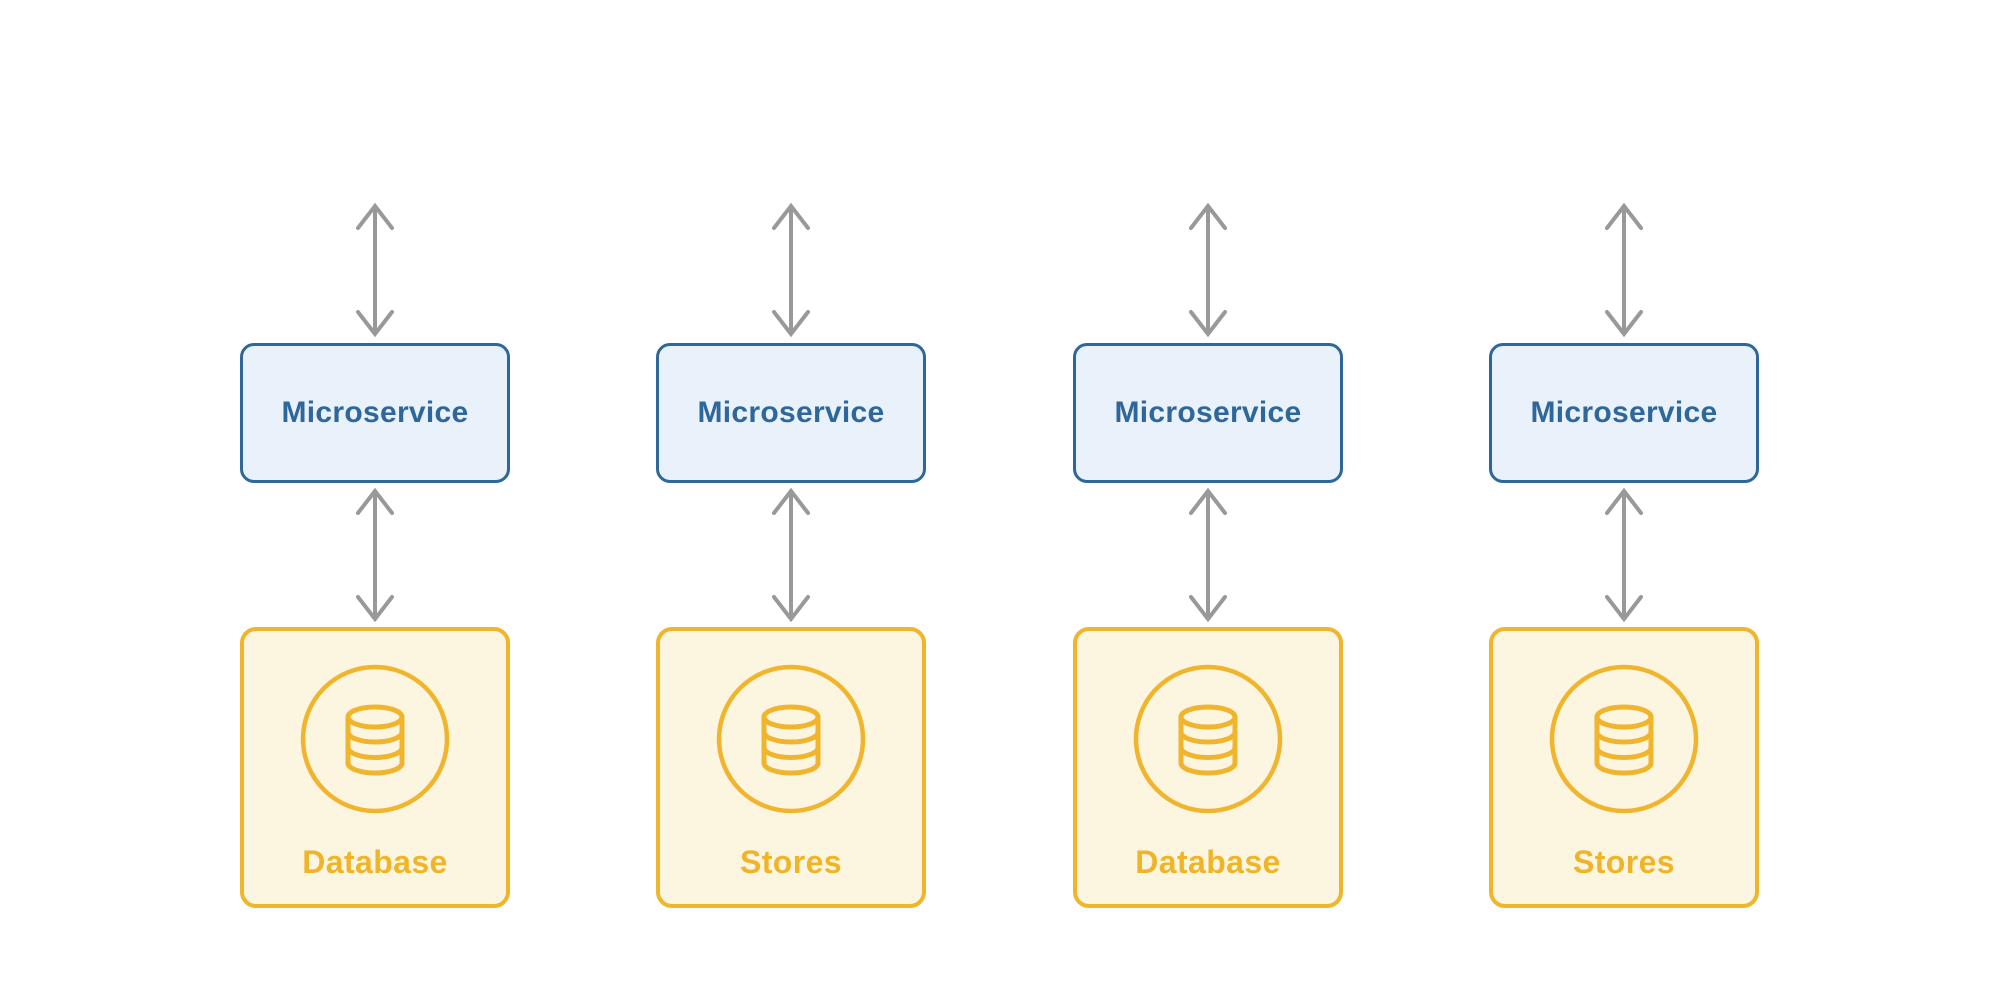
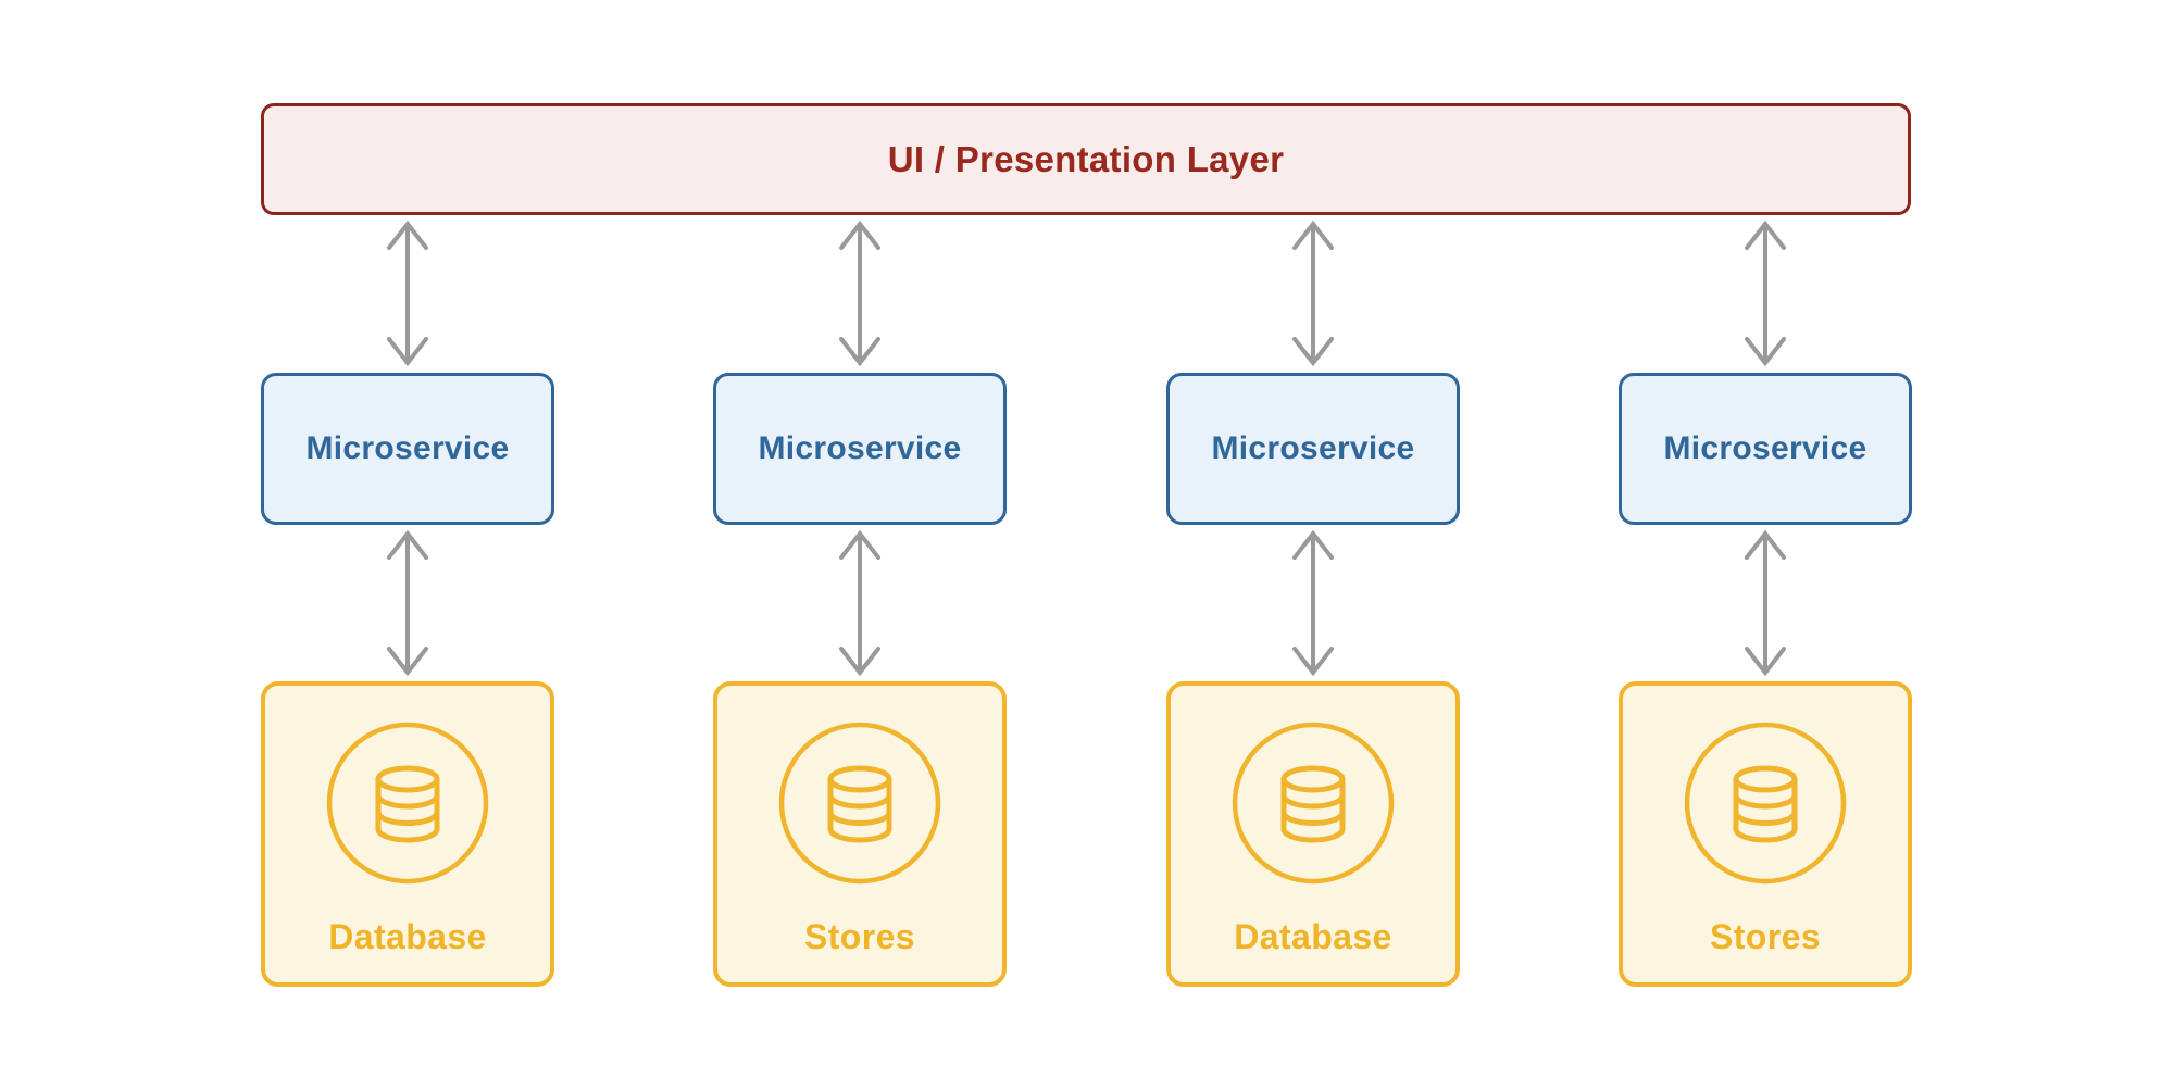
+ UI / Presentation Layer
  Microservice
  Microservice
  Microservice
  Microservice
  Database
  Stores
  Database
  Stores
